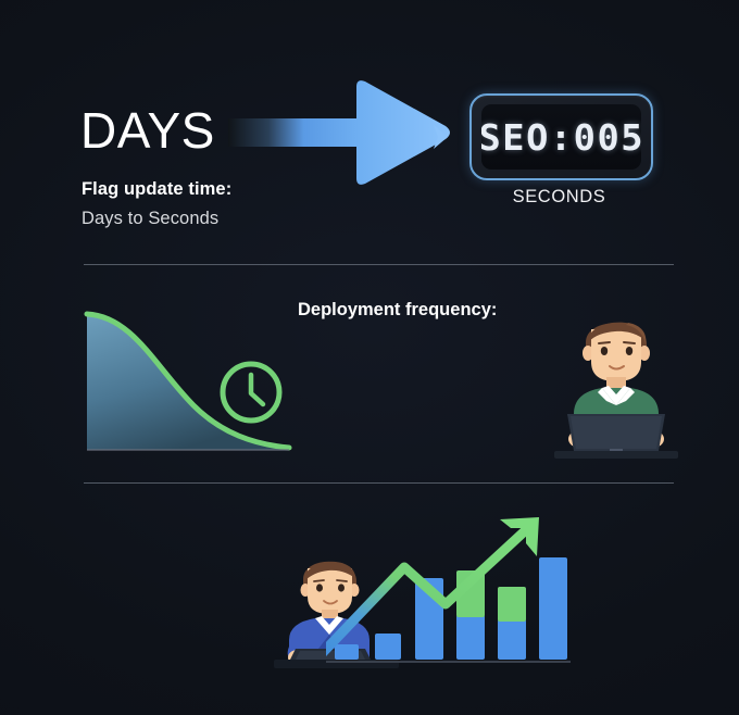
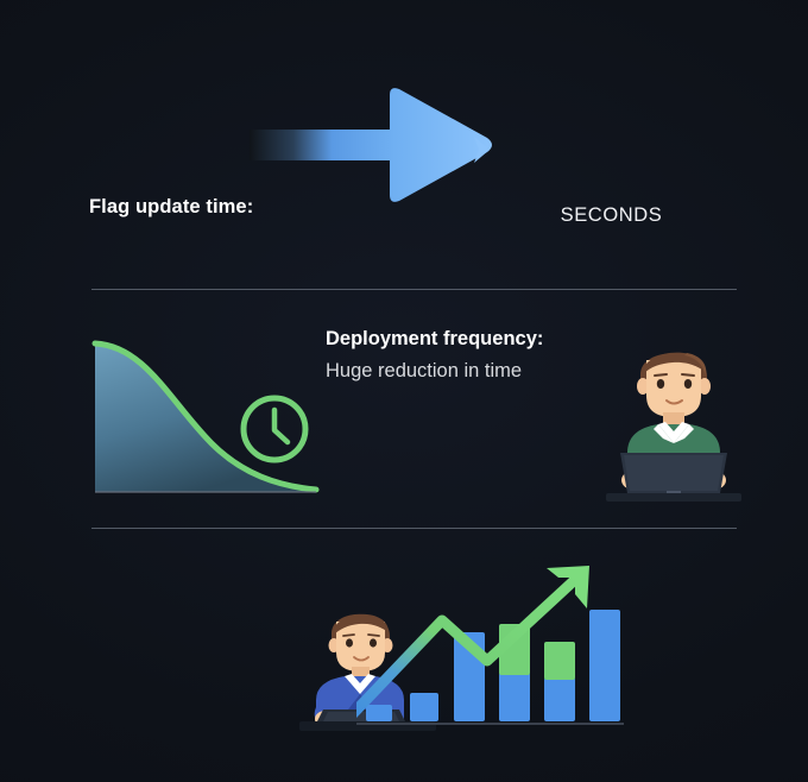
- DAYS
- SEO:005
  SECONDS
  Flag update time:
- Days to Seconds
  Deployment frequency:
+ Huge reduction in time
